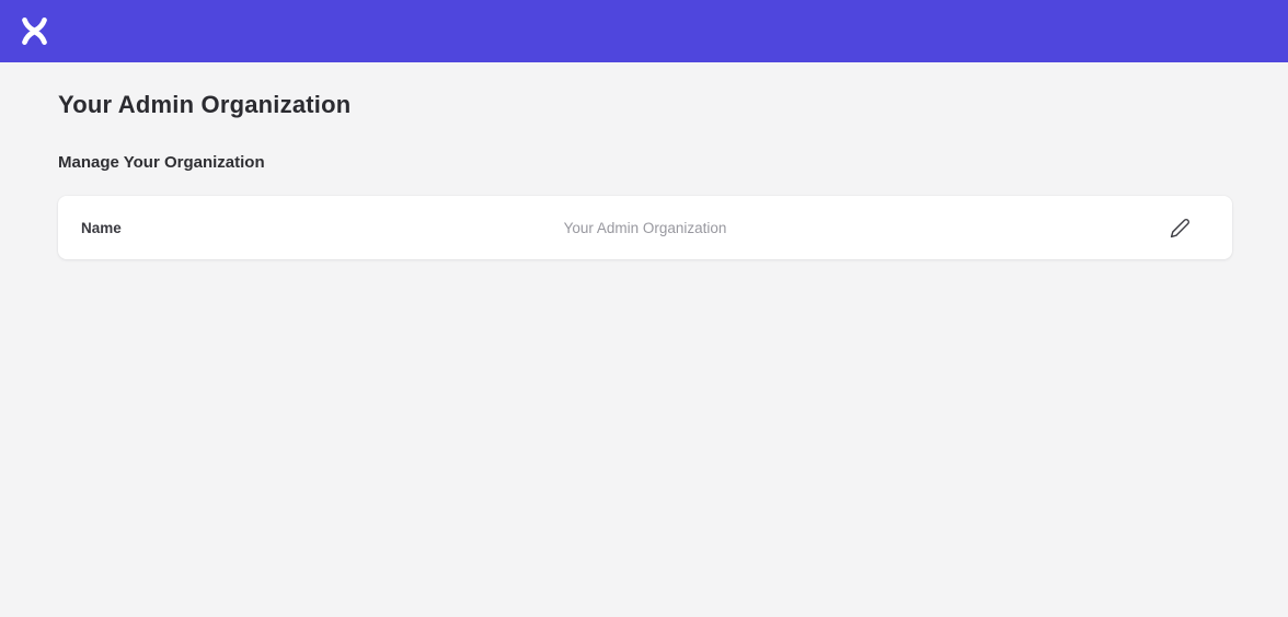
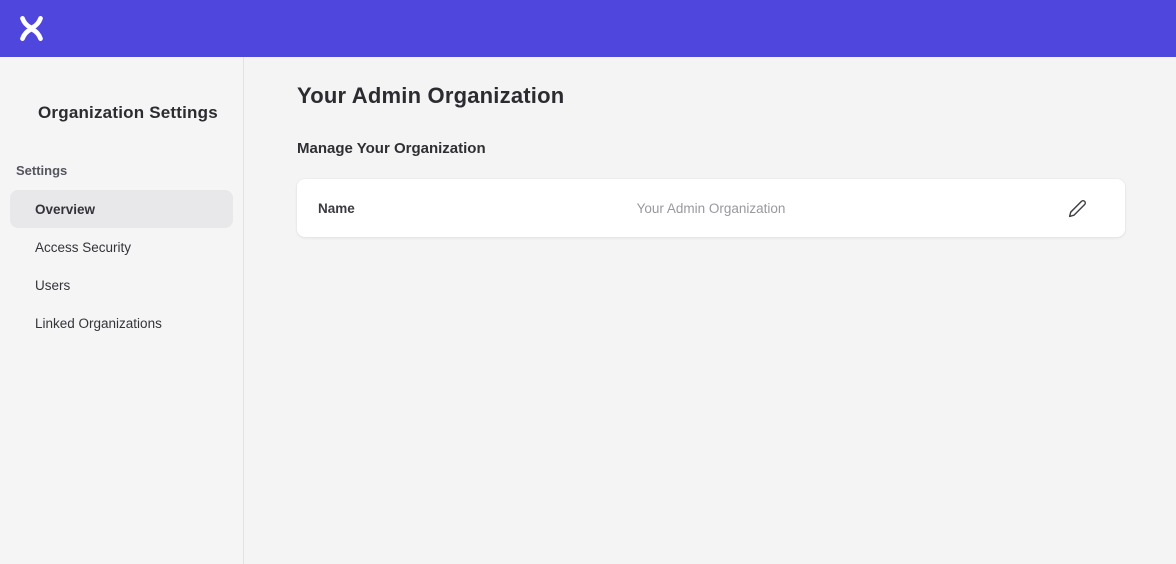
+ Organization Settings
+ Settings
+ Overview
+ Access Security
+ Users
+ Linked Organizations
  Your Admin Organization
  Manage Your Organization
  Name
  Your Admin Organization
